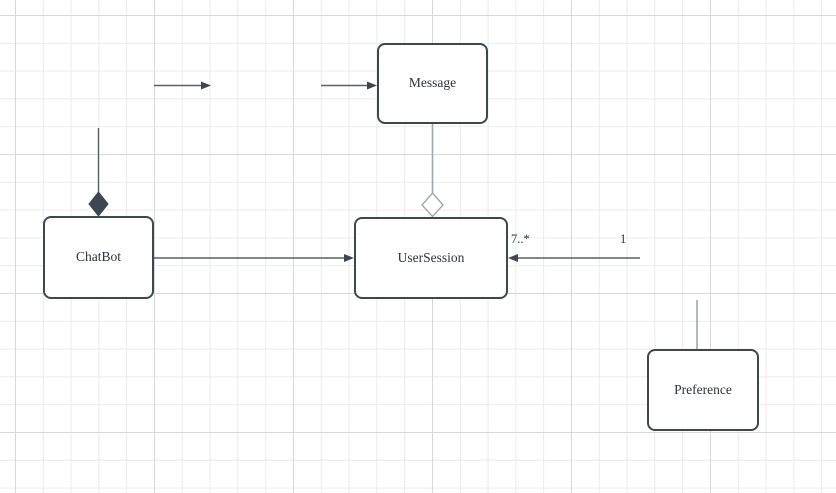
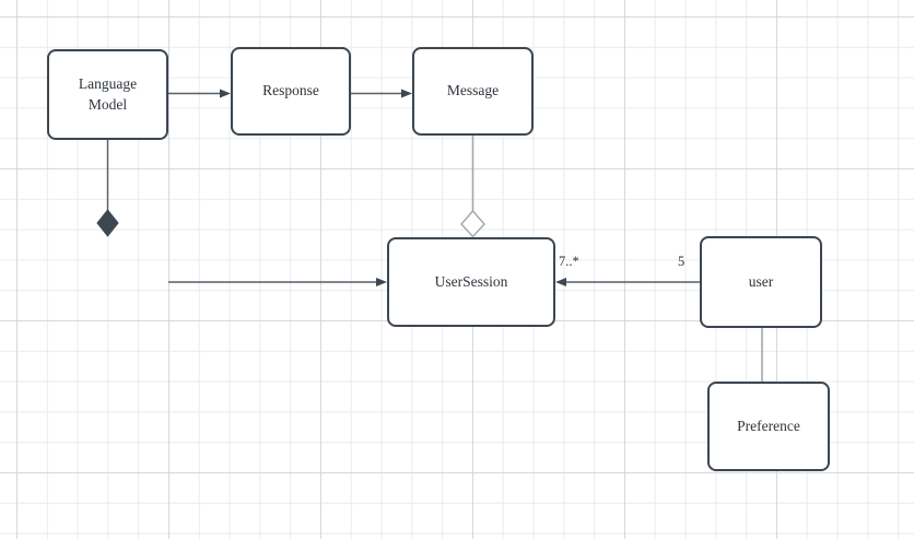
+ Language Model
+ Response
  Message
- ChatBot
  UserSession
+ user
  Preference
  7..*
- 1
+ 5
